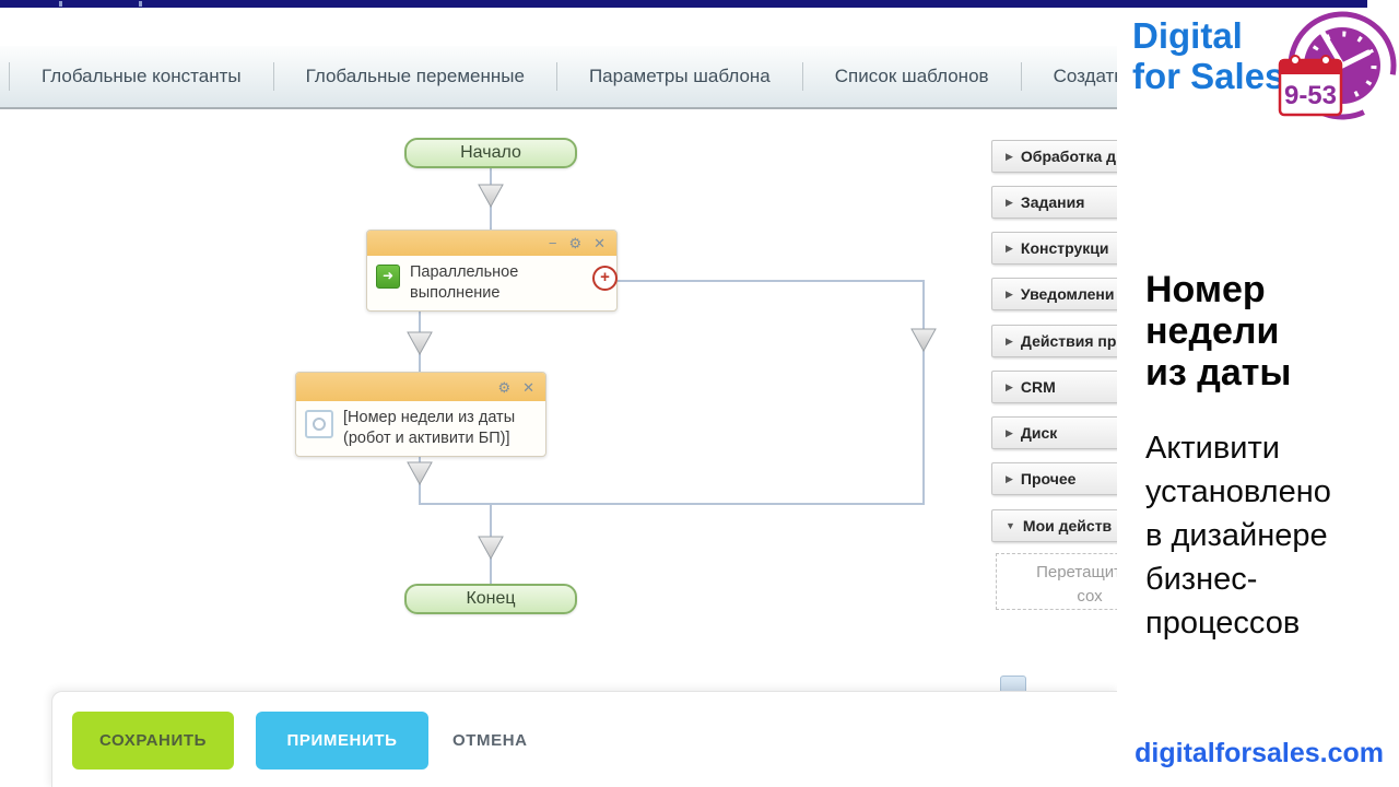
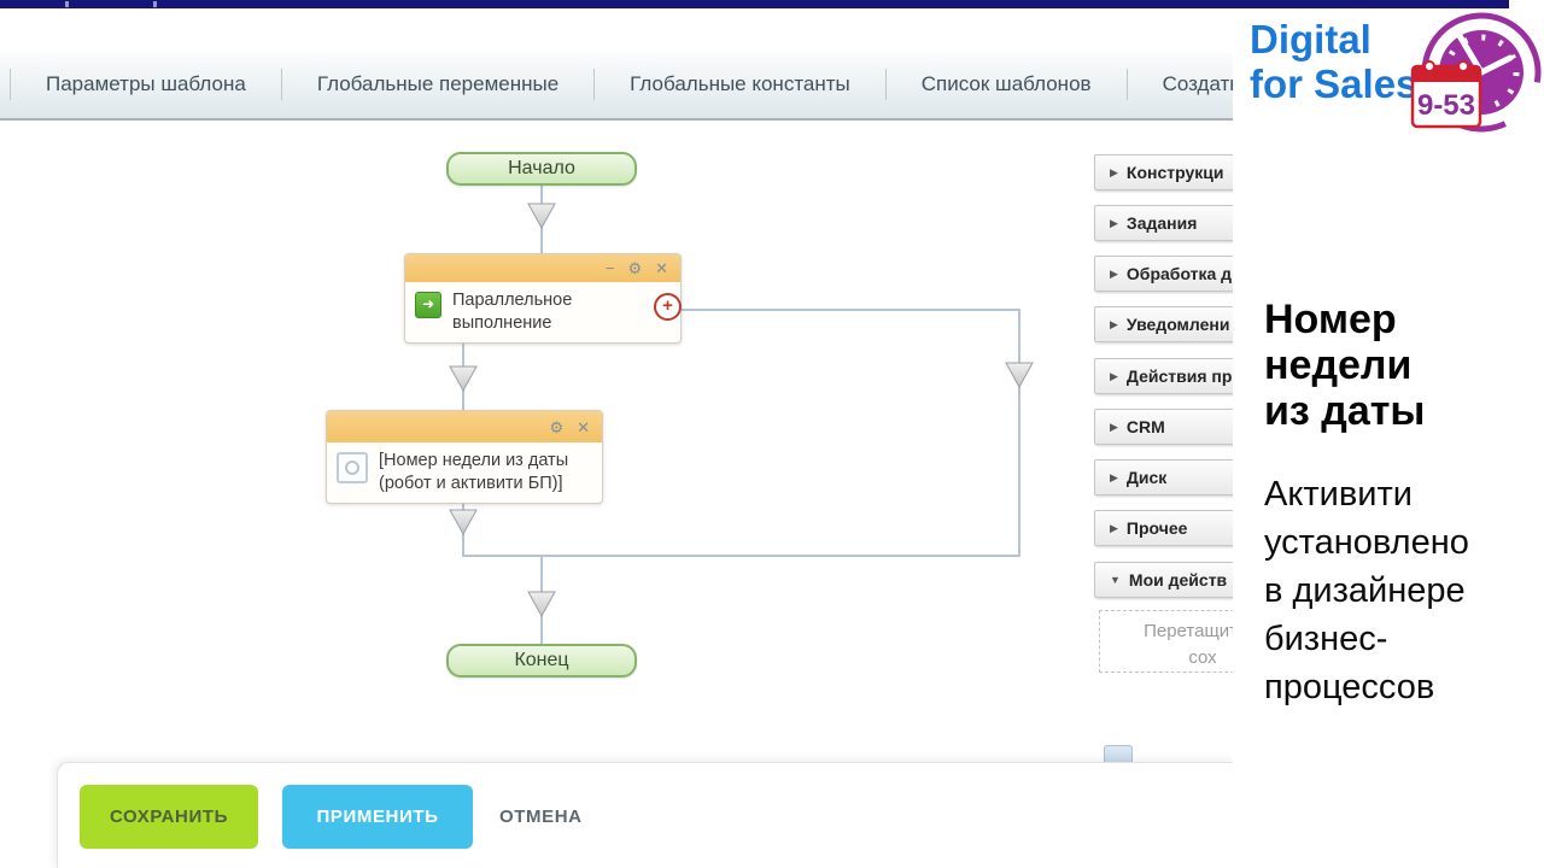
- Глобальные константы
+ Параметры шаблона
  Глобальные переменные
- Параметры шаблона
+ Глобальные константы
  Список шаблонов
  Создат
  Начало
  −
  ⚙
  ✕
  ➜
  Параллельное
  выполнение
  +
  ⚙
  ✕
  [Номер недели из даты
  (робот и активити БП)]
  Конец
  ▶
- Обработка д
+ Конструкци
  ▶
  Задания
  ▶
- Конструкци
+ Обработка д
  ▶
  Уведомлени
  ▶
  Действия пр
  ▶
  CRM
  ▶
  Диск
  ▶
  Прочее
  ▼
  Мои действ
  Перетащи
  сох
  СОХРАНИТЬ
  ПРИМЕНИТЬ
  ОТМЕНА
  Digital for Sales
  9-53
  Номер
  недели
  из даты
  Активити
  установлено
  в дизайнере
  бизнес-
  процессов
- digitalforsales.com
